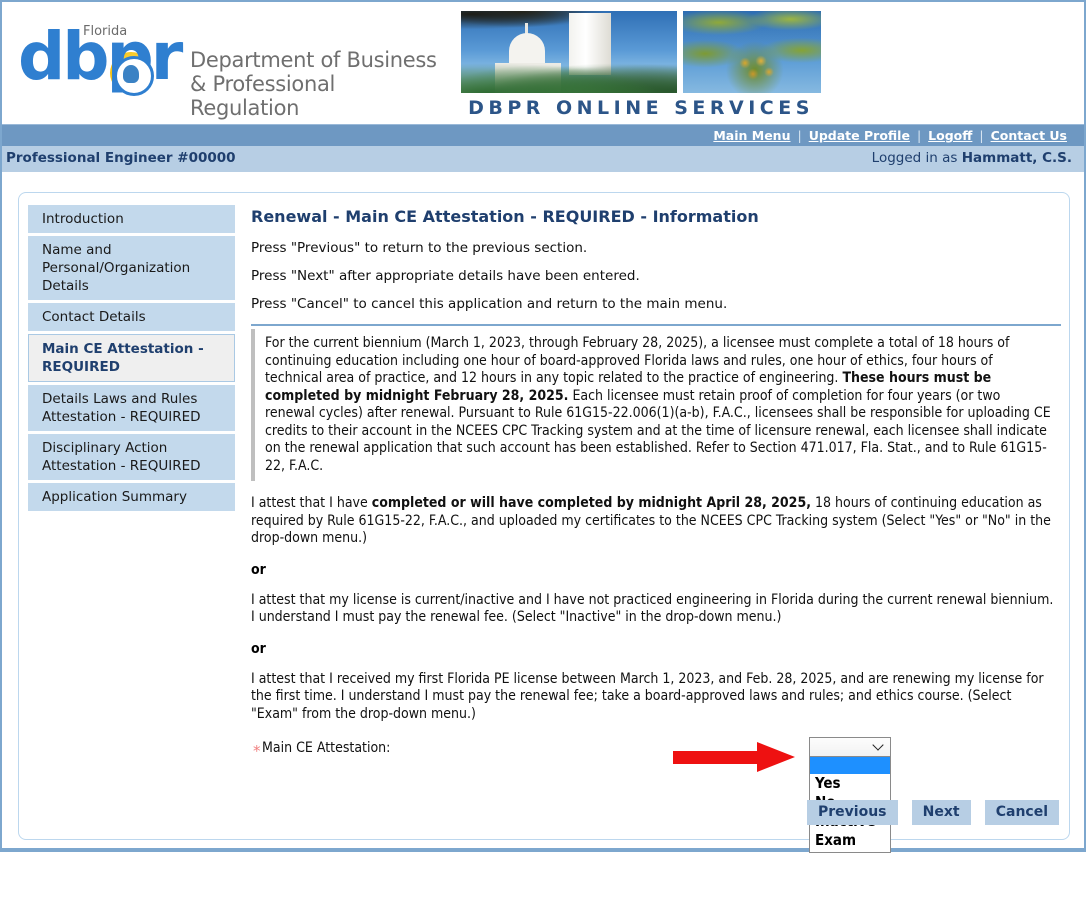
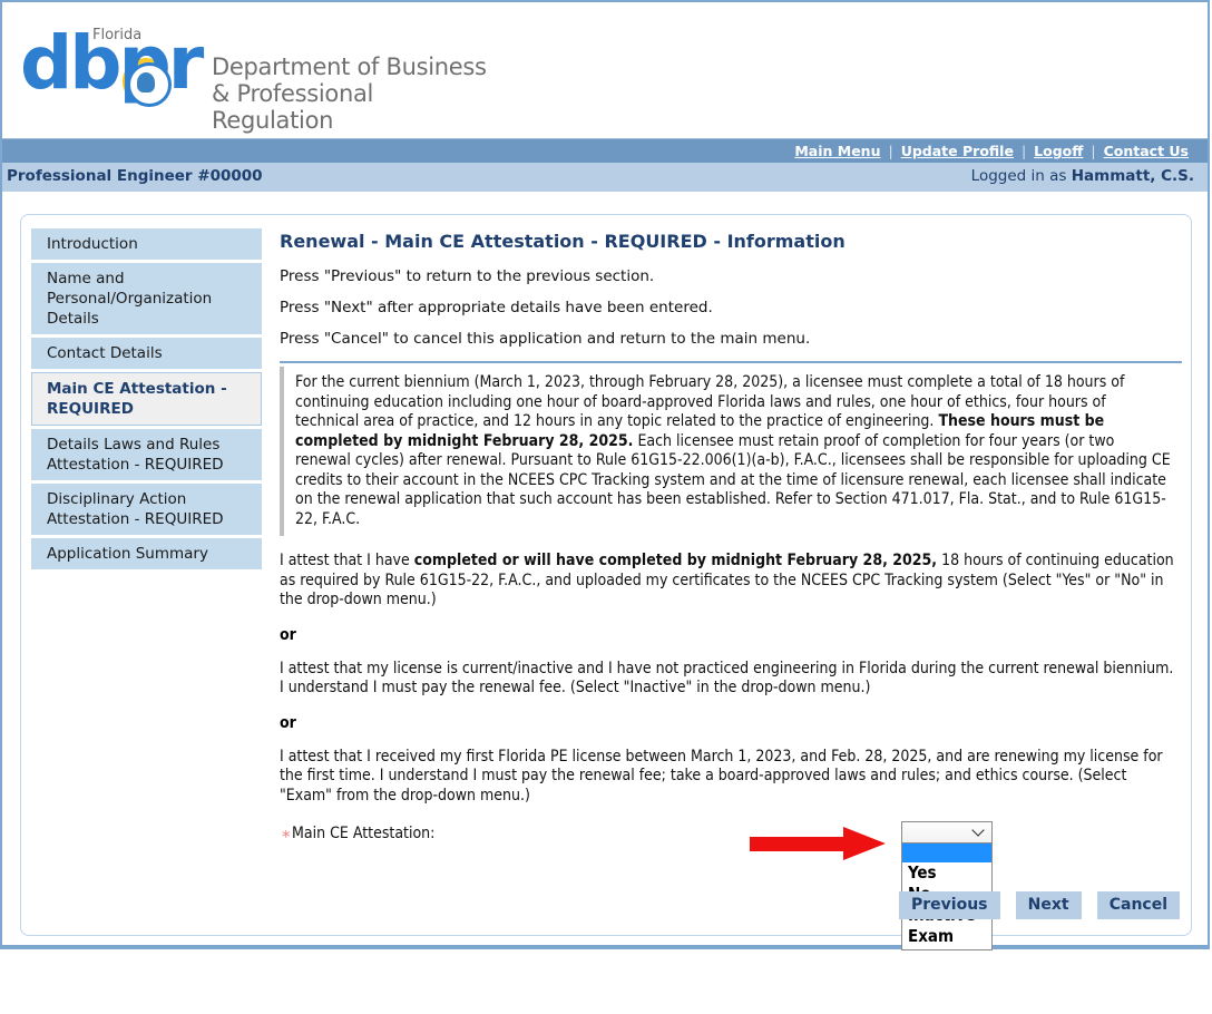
  dbr
  Florida
  Department of Business
  & Professional Regulation
- DBPR ONLINE SERVICES
  Main Menu | Update Profile | Logoff | Contact Us
  Professional Engineer #00000
  Logged in as Hammatt, C.S.
  Introduction
  Name and Personal/Organization Details
  Contact Details
  Main CE Attestation - REQUIRED
  Details Laws and Rules Attestation - REQUIRED
  Disciplinary Action Attestation - REQUIRED
  Application Summary
  Renewal - Main CE Attestation - REQUIRED - Information
  Press "Previous" to return to the previous section.
  Press "Next" after appropriate details have been entered.
  Press "Cancel" to cancel this application and return to the main menu.
  For the current biennium (March 1, 2023, through February 28, 2025), a licensee must complete a total of 18 hours of continuing education including one hour of board-approved Florida laws and rules, one hour of ethics, four hours of technical area of practice, and 12 hours in any topic related to the practice of engineering. These hours must be completed by midnight February 28, 2025. Each licensee must retain proof of completion for four years (or two renewal cycles) after renewal. Pursuant to Rule 61G15-22.006(1)(a-b), F.A.C., licensees shall be responsible for uploading CE credits to their account in the NCEES CPC Tracking system and at the time of licensure renewal, each licensee shall indicate on the renewal application that such account has been established. Refer to Section 471.017, Fla. Stat., and to Rule 61G15-22, F.A.C.
- I attest that I have completed or will have completed by midnight April 28, 2025, 18 hours of continuing education as required by Rule 61G15-22, F.A.C., and uploaded my certificates to the NCEES CPC Tracking system (Select "Yes" or "No" in the drop-down menu.)
+ I attest that I have completed or will have completed by midnight February 28, 2025, 18 hours of continuing education as required by Rule 61G15-22, F.A.C., and uploaded my certificates to the NCEES CPC Tracking system (Select "Yes" or "No" in the drop-down menu.)
  or
  I attest that my license is current/inactive and I have not practiced engineering in Florida during the current renewal biennium. I understand I must pay the renewal fee. (Select "Inactive" in the drop-down menu.)
  or
  I attest that I received my first Florida PE license between March 1, 2023, and Feb. 28, 2025, and are renewing my license for the first time. I understand I must pay the renewal fee; take a board-approved laws and rules; and ethics course. (Select "Exam" from the drop-down menu.)
  *
  Main CE Attestation:
  Yes
  Exam
  Previous Next Cancel
